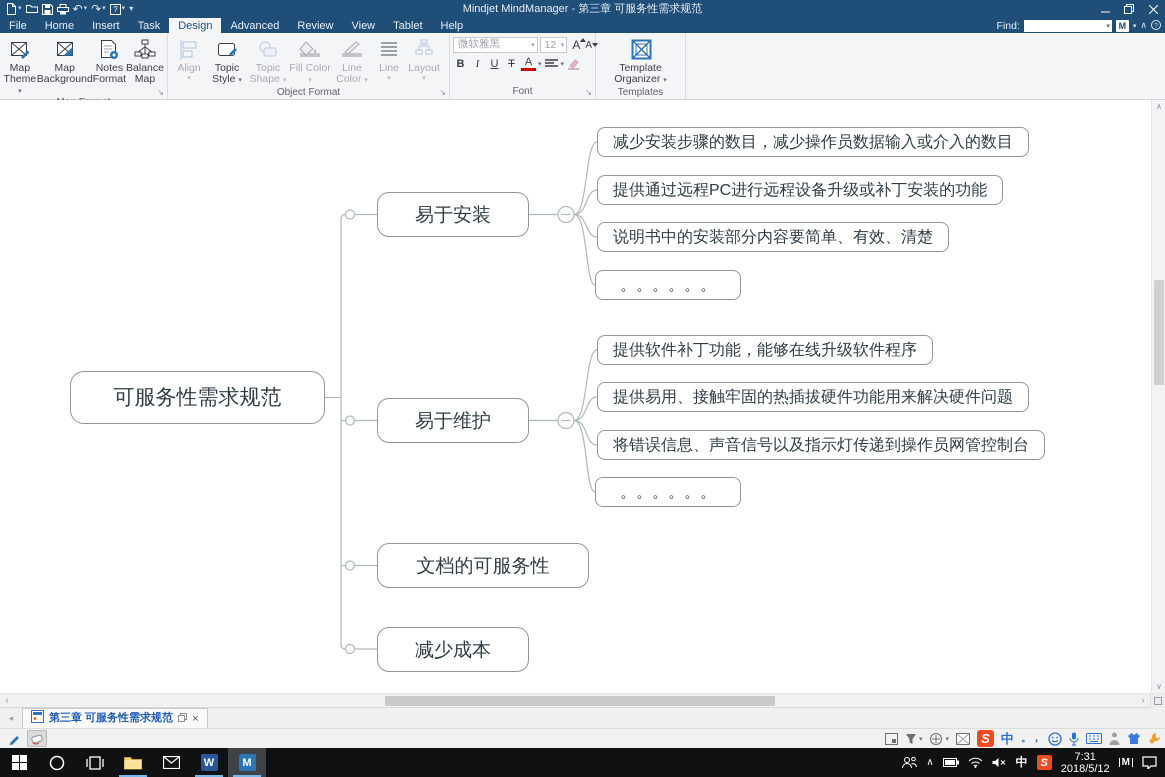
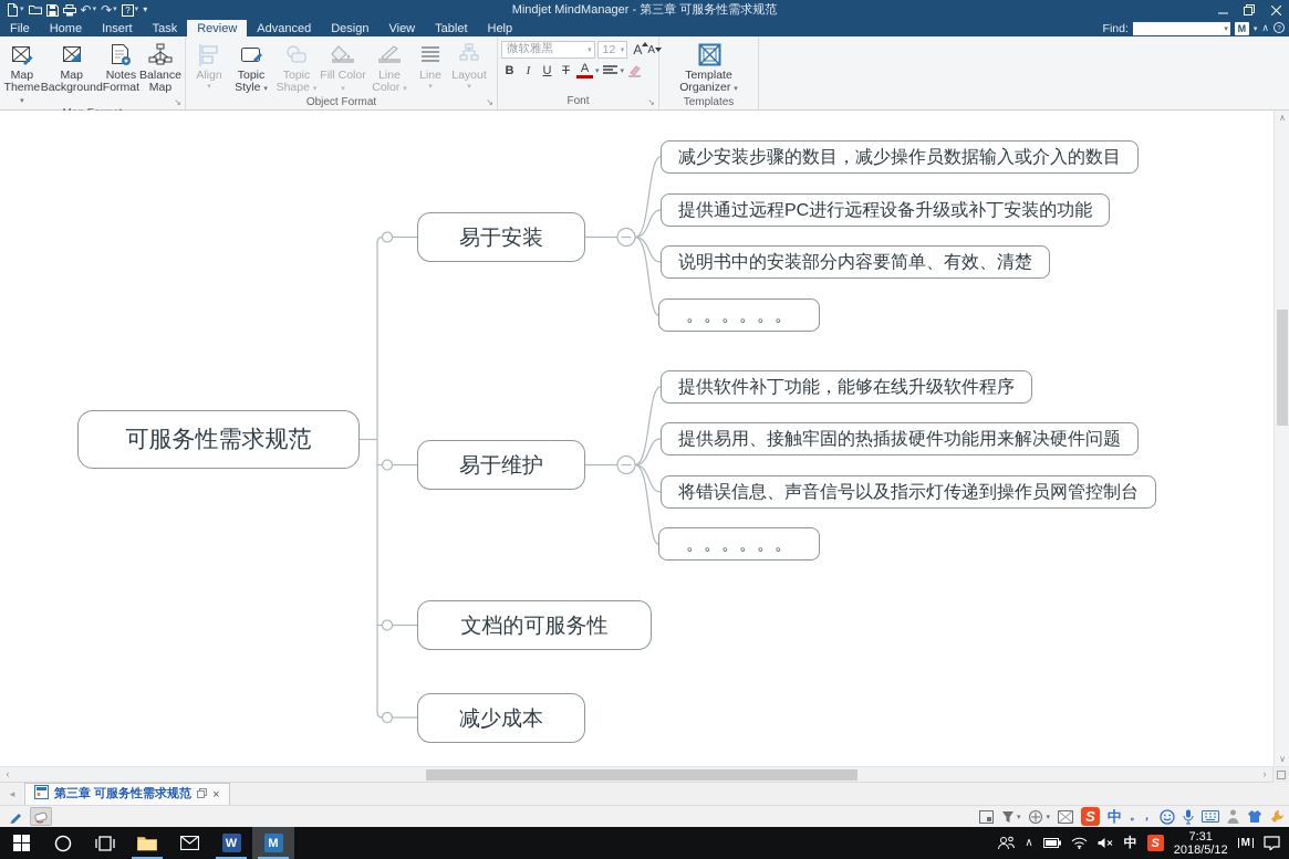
  ↶
  ↷
  ?
  ▾
  Mindjet MindManager - 第三章 可服务性需求规范
  File
  Home
  Insert
  Task
- Design
+ Review
  Advanced
- Review
+ Design
  View
  Tablet
  Help
  Find:
  M
  ∧
  Map Theme
  Map Background
  Notes Format
  Balance Map
  ↘
  Align
  Topic Style
  Topic Shape
  Fill Color
  Line Color
  Line
  Layout
  Object Format
  ↘
  微软雅黑
  12
  A
  A
  B
  I
  U
  T
  A
  Font
  ↘
  Template Organizer
  Templates
  可服务性需求规范
  易于安装
  易于维护
  文档的可服务性
  减少成本
  减少安装步骤的数目，减少操作员数据输入或介入的数目
  提供通过远程PC进行远程设备升级或补丁安装的功能
  说明书中的安装部分内容要简单、有效、清楚
  。。。。。。
  提供软件补丁功能，能够在线升级软件程序
  提供易用、接触牢固的热插拔硬件功能用来解决硬件问题
  将错误信息、声音信号以及指示灯传递到操作员网管控制台
  。。。。。。
  ∧
  ∨
  ‹
  ›
  ◂
  第三章 可服务性需求规范
  ×
  S
  中
  。，
  W
  M
  ∧
  中
  S
  7:31
  2018/5/12
  M
